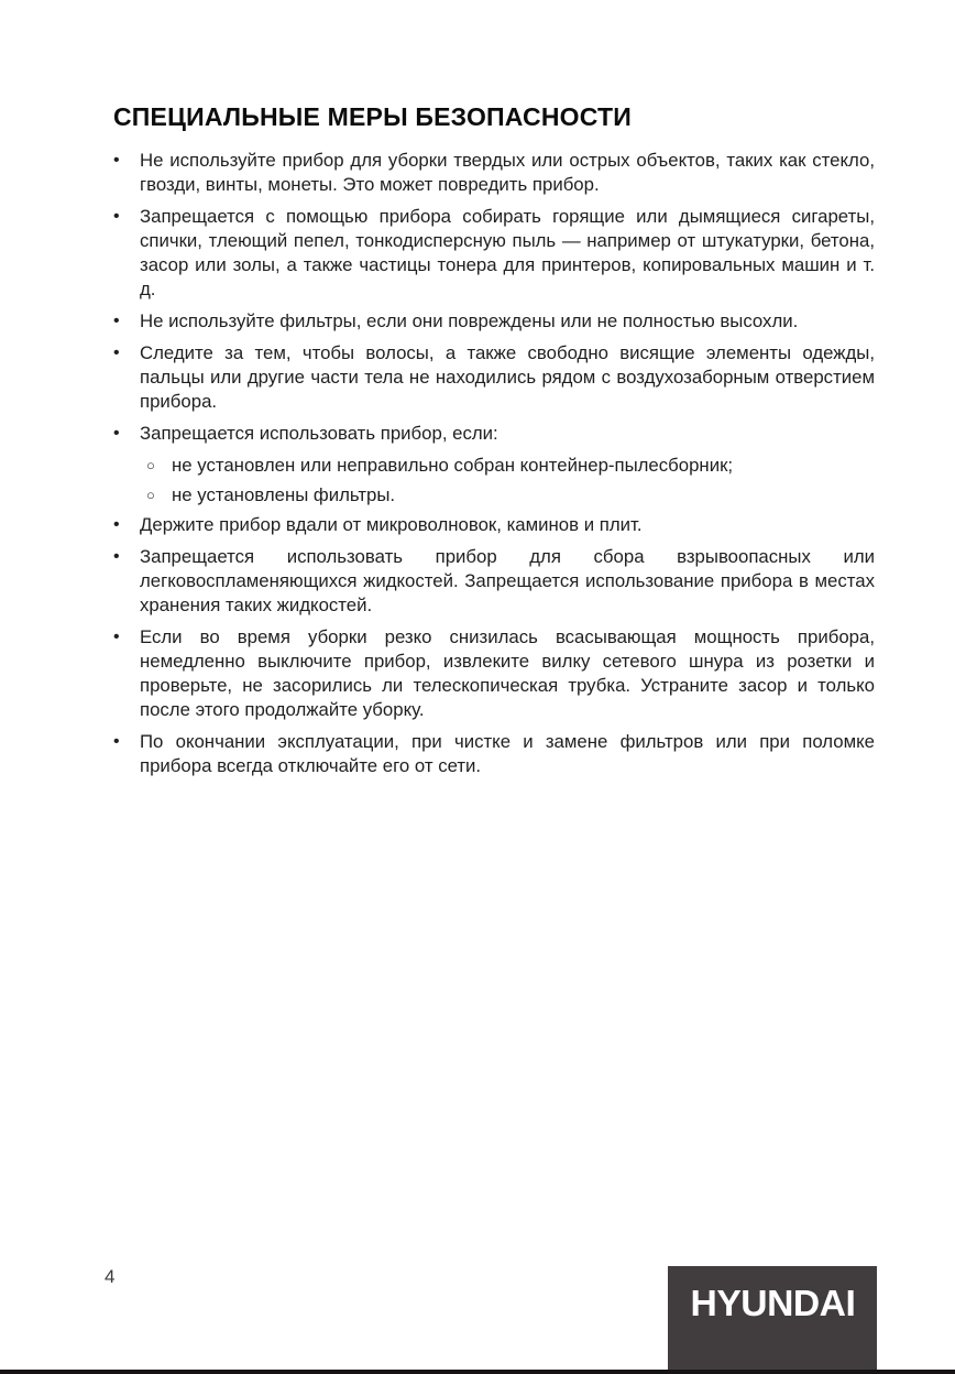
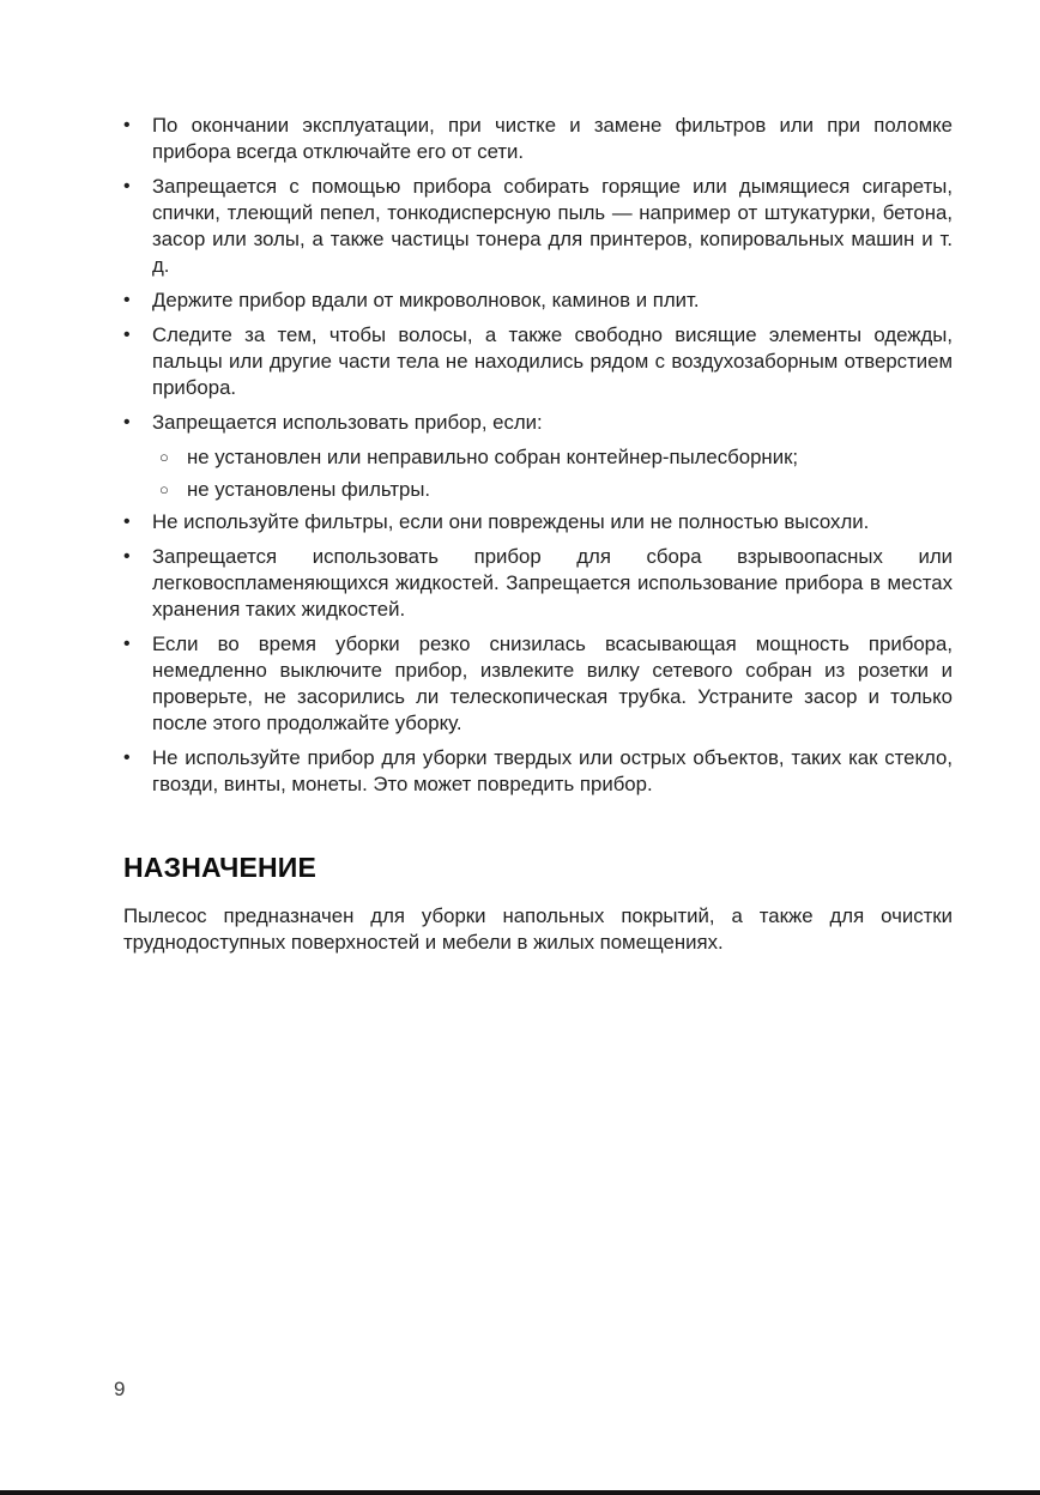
- СПЕЦИАЛЬНЫЕ МЕРЫ БЕЗОПАСНОСТИ
  •
- Не используйте прибор для уборки твердых или острых объектов, таких как стекло, гвозди, винты, монеты. Это может повредить прибор.
+ По окончании эксплуатации, при чистке и замене фильтров или при поломке прибора всегда отключайте его от сети.
  •
  Запрещается с помощью прибора собирать горящие или дымящиеся сигареты, спички, тлеющий пепел, тонкодисперсную пыль — например от штукатурки, бетона, засор или золы, а также частицы тонера для принтеров, копировальных машин и т. д.
  •
- Не используйте фильтры, если они повреждены или не полностью высохли.
+ Держите прибор вдали от микроволновок, каминов и плит.
  •
  Следите за тем, чтобы волосы, а также свободно висящие элементы одежды, пальцы или другие части тела не находились рядом с воздухозаборным отверстием прибора.
  •
  Запрещается использовать прибор, если:
  ○
  не установлен или неправильно собран контейнер-пылесборник;
  ○
  не установлены фильтры.
  •
- Держите прибор вдали от микроволновок, каминов и плит.
+ Не используйте фильтры, если они повреждены или не полностью высохли.
  •
  Запрещается использовать прибор для сбора взрывоопасных или легковоспламеняющихся жидкостей. Запрещается использование прибора в местах хранения таких жидкостей.
  •
- Если во время уборки резко снизилась всасывающая мощность прибора, немедленно выключите прибор, извлеките вилку сетевого шнура из розетки и проверьте, не засорились ли телескопическая трубка. Устраните засор и только после этого продолжайте уборку.
+ Если во время уборки резко снизилась всасывающая мощность прибора, немедленно выключите прибор, извлеките вилку сетевого собран из розетки и проверьте, не засорились ли телескопическая трубка. Устраните засор и только после этого продолжайте уборку.
  •
- По окончании эксплуатации, при чистке и замене фильтров или при поломке прибора всегда отключайте его от сети.
+ Не используйте прибор для уборки твердых или острых объектов, таких как стекло, гвозди, винты, монеты. Это может повредить прибор.
+ НАЗНАЧЕНИЕ
+ Пылесос предназначен для уборки напольных покрытий, а также для очистки труднодоступных поверхностей и мебели в жилых помещениях.
- 4
+ 9
- HYUNDAI
